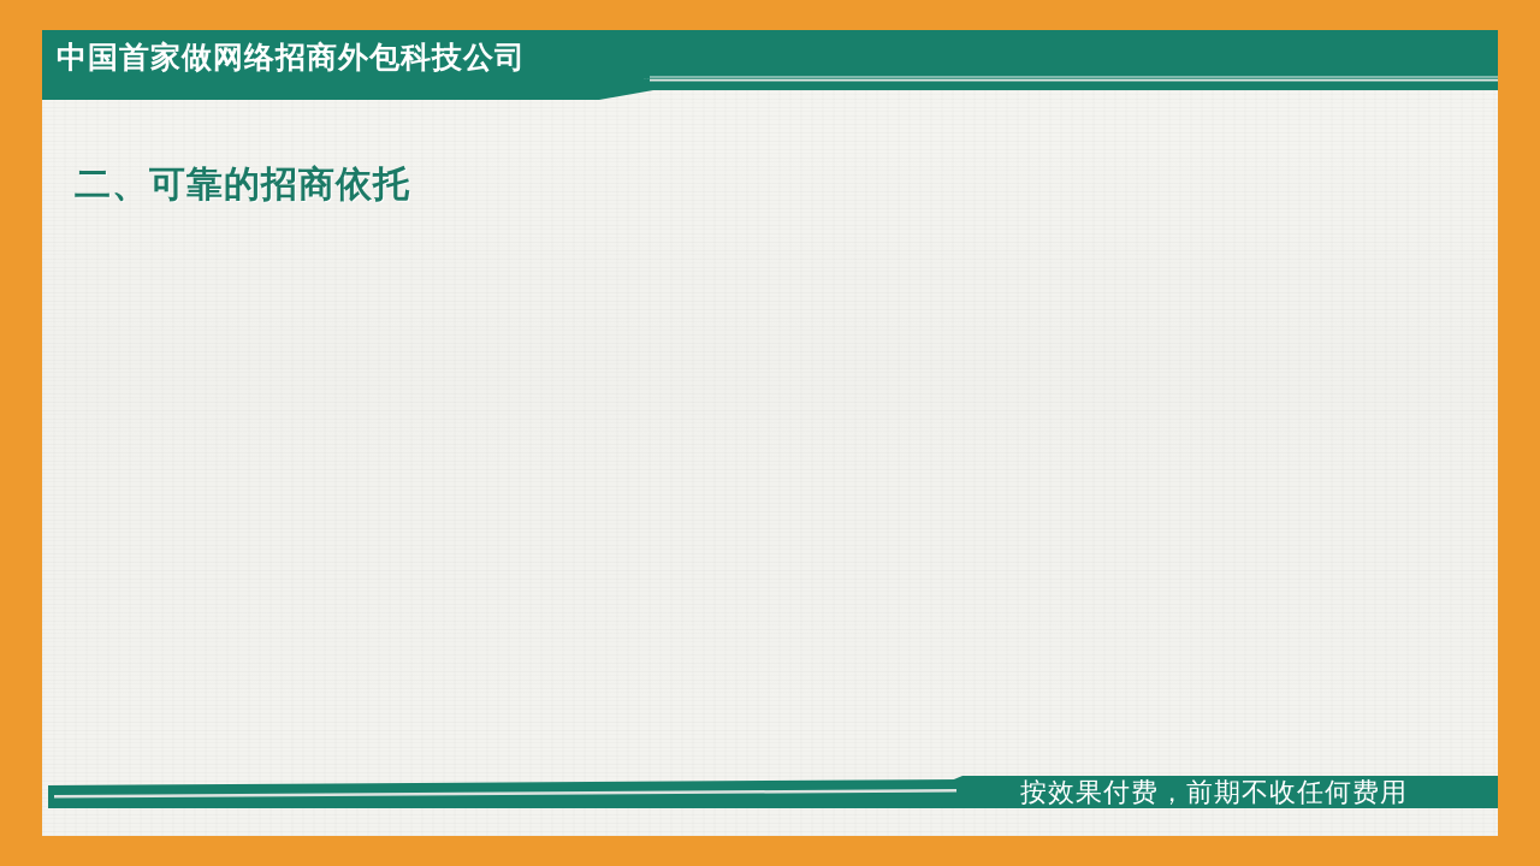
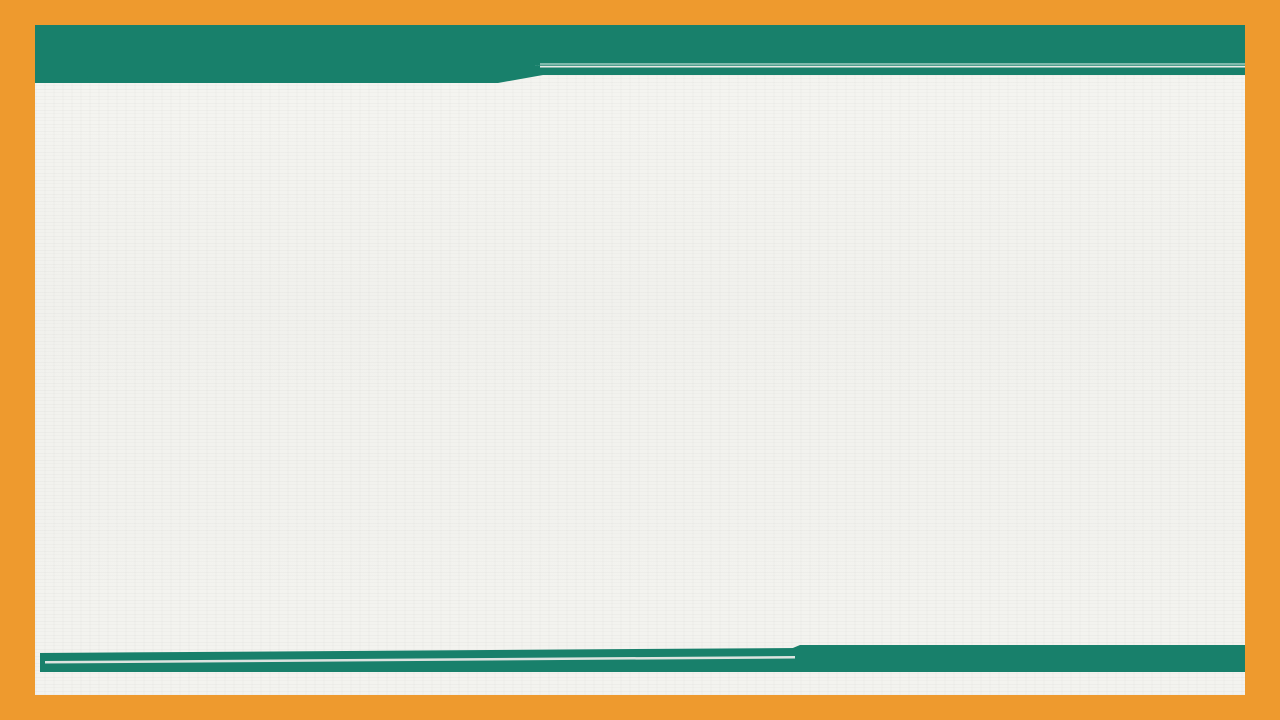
- 中国首家做网络招商外包科技公司
- 二、可靠的招商依托
- 按效果付费，前期不收任何费用
